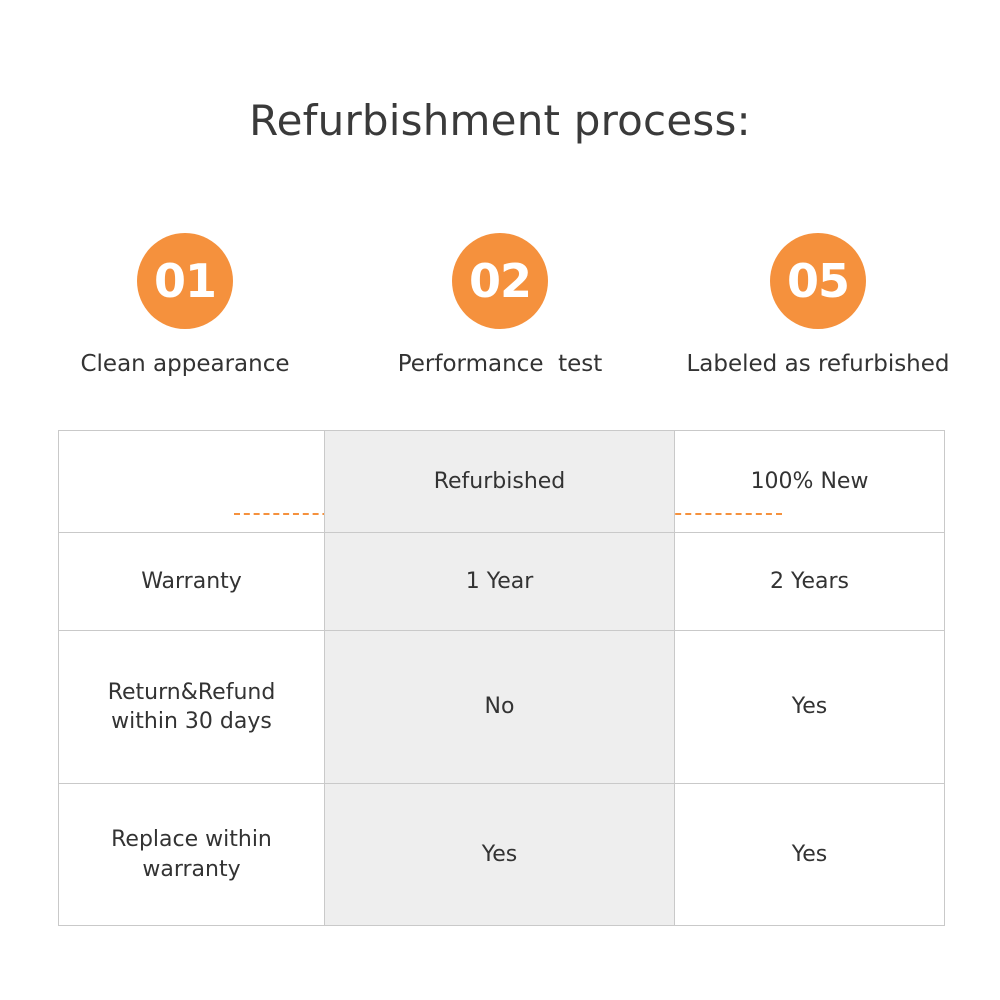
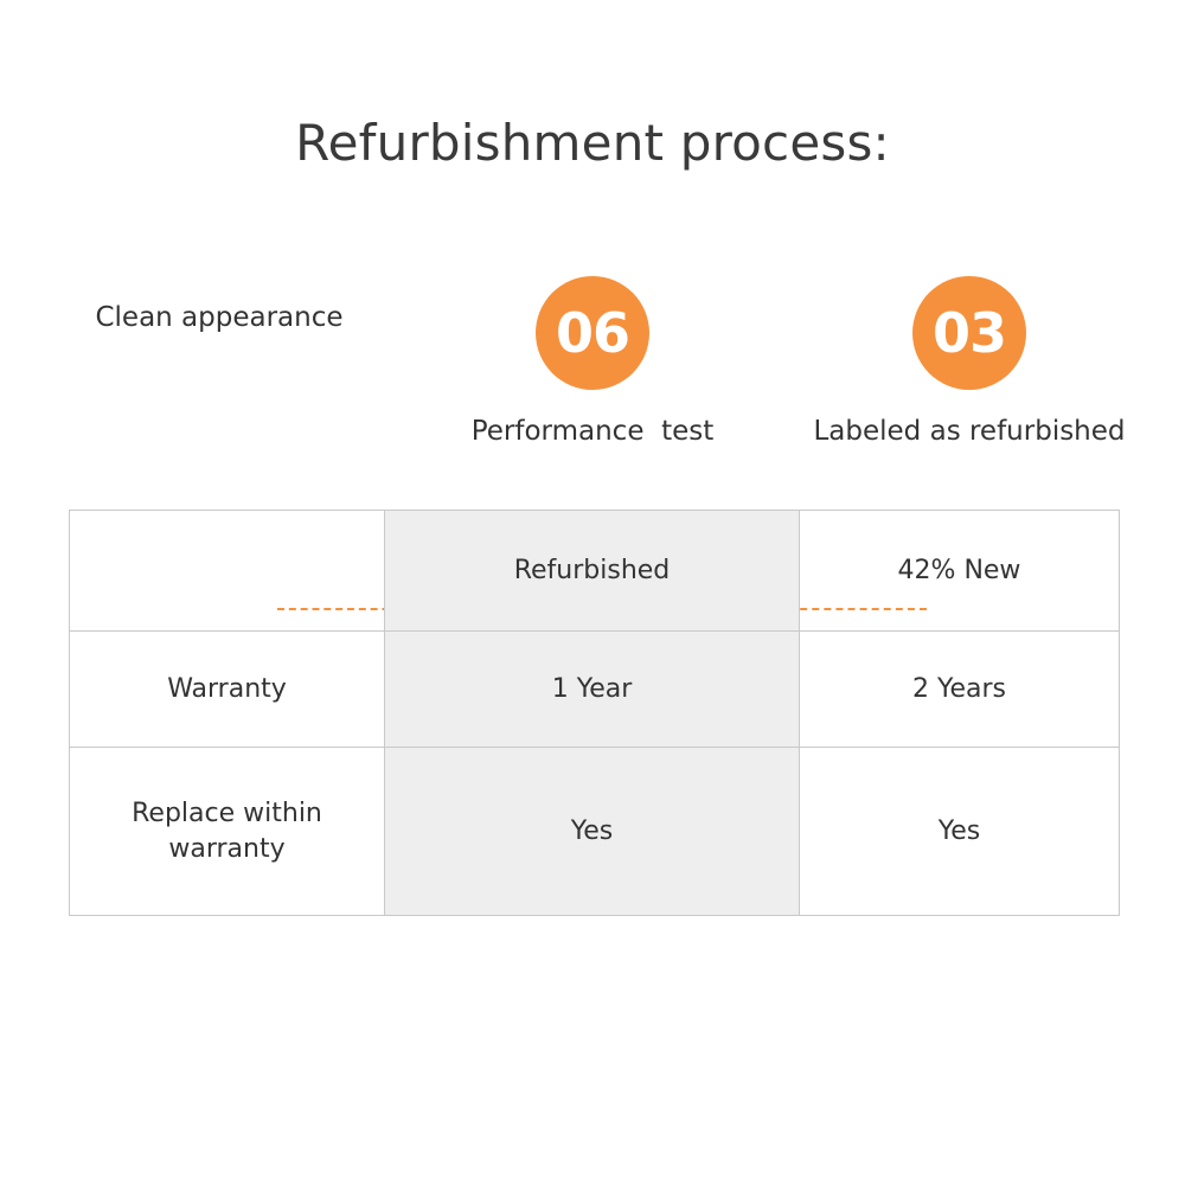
  Refurbishment process:
- 01
  Clean appearance
- 02
+ 06
  Performance test
- 05
+ 03
  Labeled as refurbished
- 	Refurbished	100% New
+ 	Refurbished	42% New
  Warranty	1 Year	2 Years
- Return&Refund within 30 days	No	Yes
  Replace within warranty	Yes	Yes
